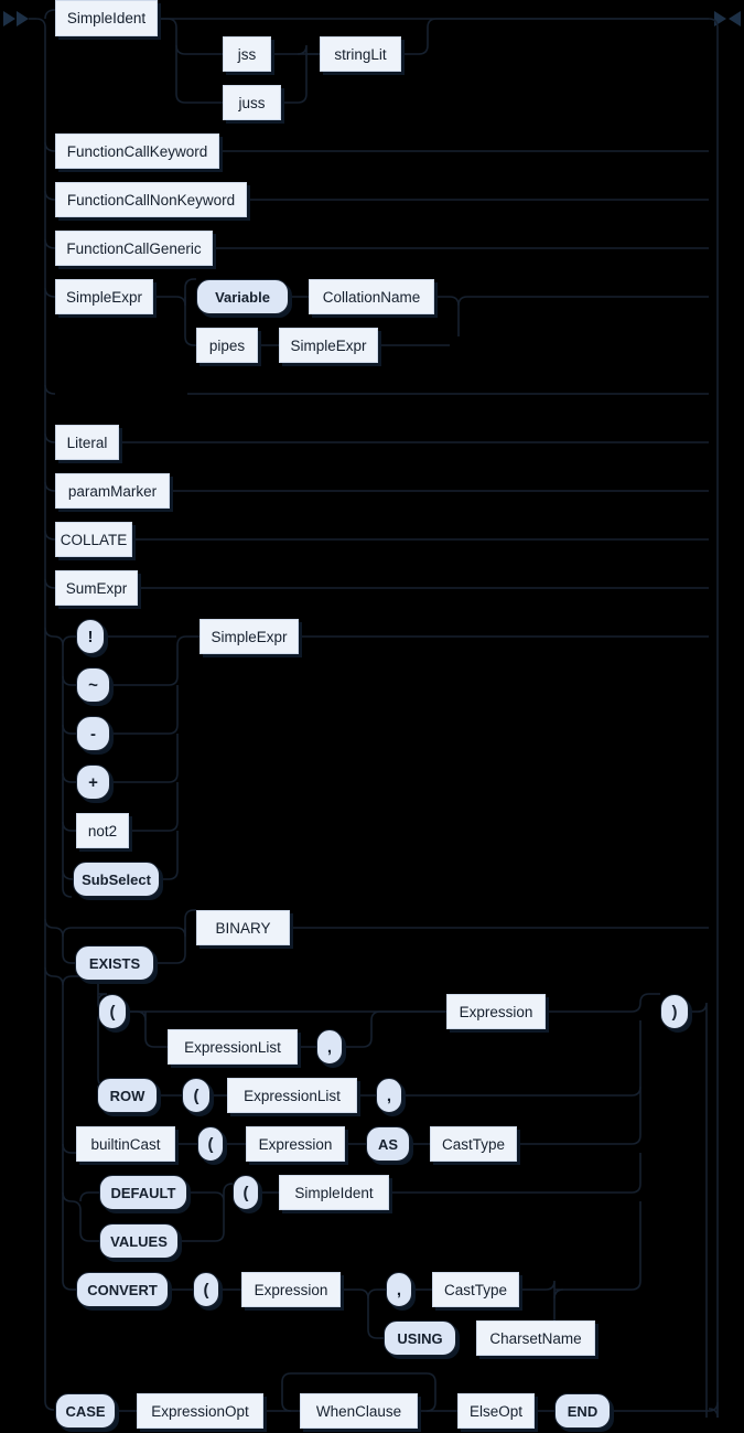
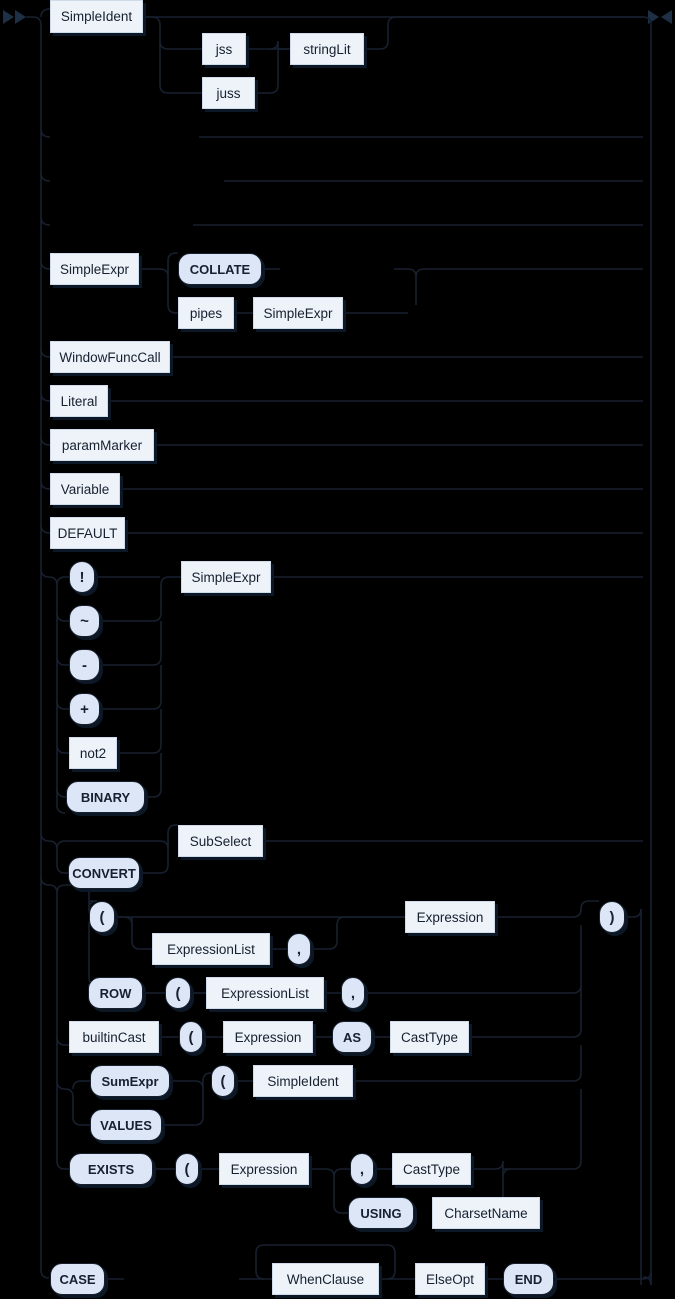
  SimpleIdent
  jss
  stringLit
  juss
- FunctionCallKeyword
- FunctionCallNonKeyword
- FunctionCallGeneric
  SimpleExpr
- Variable
+ COLLATE
- CollationName
  pipes
  SimpleExpr
+ WindowFuncCall
  Literal
  paramMarker
- COLLATE
+ Variable
- SumExpr
+ DEFAULT
  !
  ~
  -
  +
  not2
- SubSelect
+ BINARY
  SimpleExpr
- BINARY
+ SubSelect
- EXISTS
+ CONVERT
  (
  ExpressionList
  ,
  Expression
  )
  ROW
  (
  ExpressionList
  ,
  builtinCast
  (
  Expression
  AS
  CastType
- DEFAULT
+ SumExpr
  (
  SimpleIdent
  VALUES
- CONVERT
+ EXISTS
  (
  Expression
  ,
  CastType
  USING
  CharsetName
  CASE
- ExpressionOpt
  WhenClause
  ElseOpt
  END
